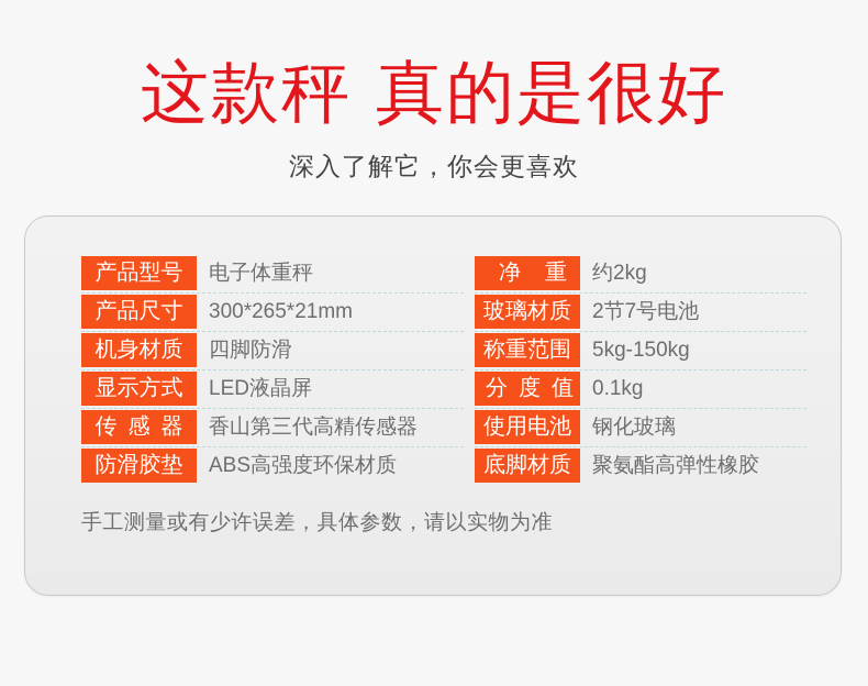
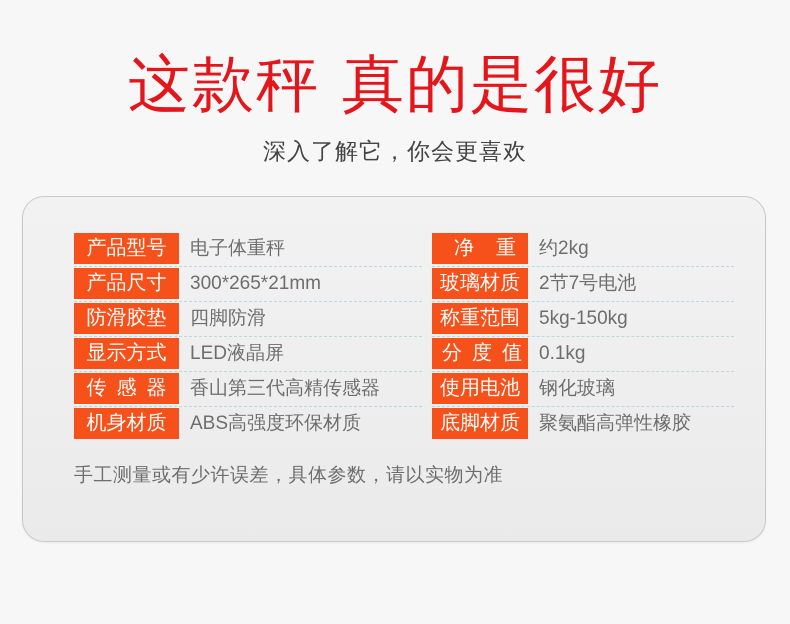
  这款秤 真的是很好
  深入了解它，你会更喜欢
  产品型号
  电子体重秤
  产品尺寸
  300*265*21mm
- 机身材质
+ 防滑胶垫
  四脚防滑
  显示方式
  LED液晶屏
  传感器
  香山第三代高精传感器
- 防滑胶垫
+ 机身材质
  ABS高强度环保材质
  净重
  约2kg
  玻璃材质
  2节7号电池
  称重范围
  5kg-150kg
  分度值
  0.1kg
  使用电池
  钢化玻璃
  底脚材质
  聚氨酯高弹性橡胶
  手工测量或有少许误差，具体参数，请以实物为准
